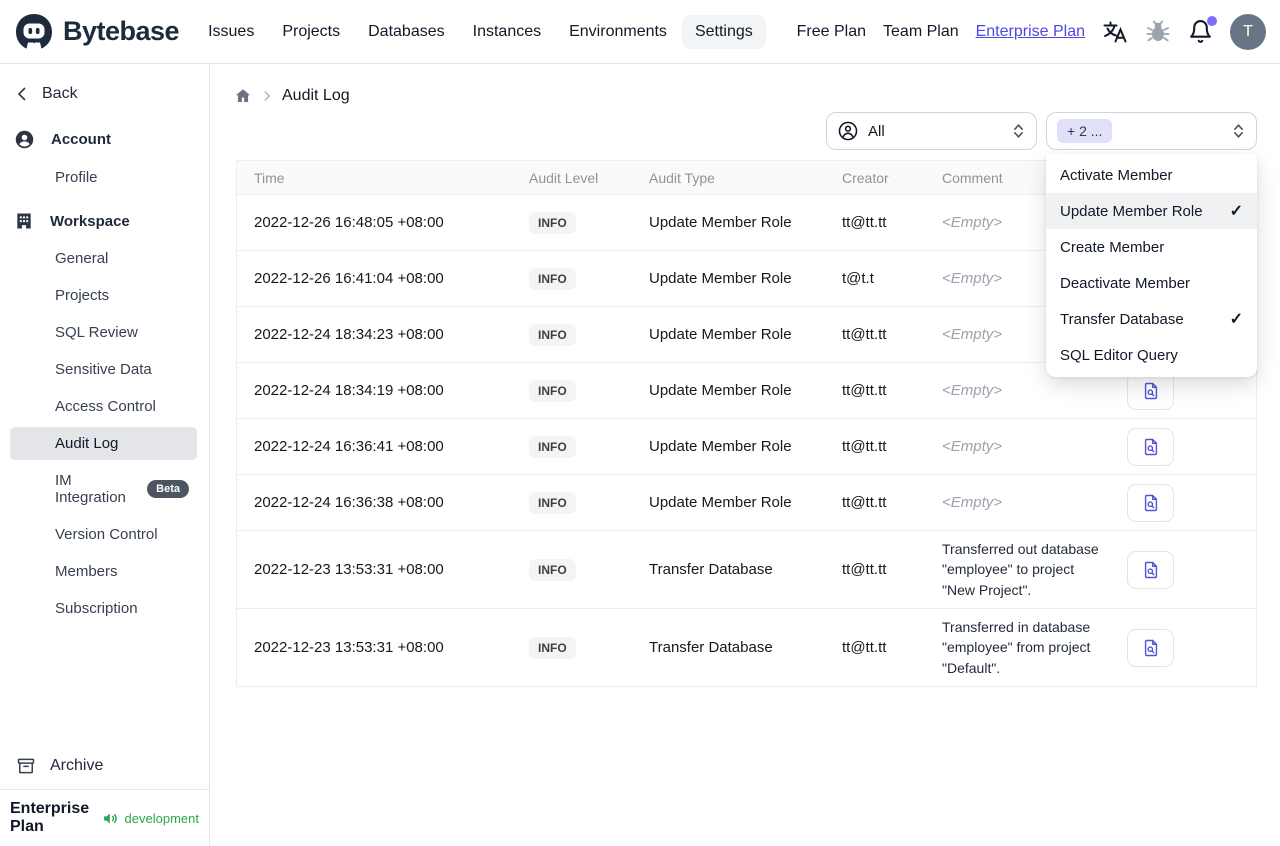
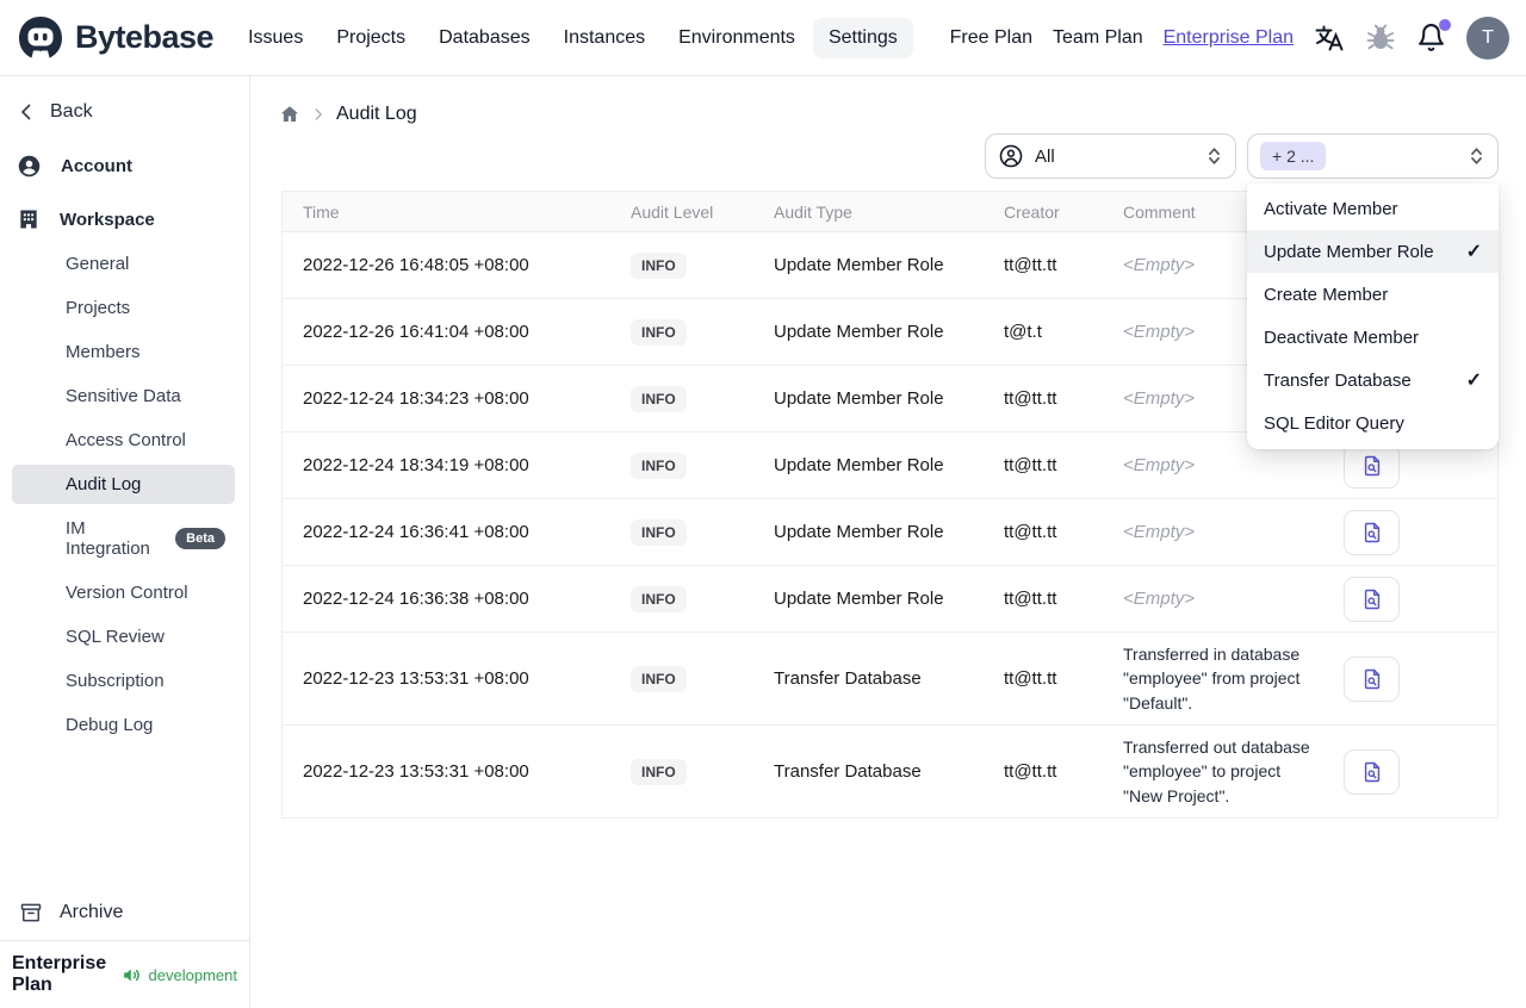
  Bytebase
  Issues
  Projects
  Databases
  Instances
  Environments
  Settings
  Free Plan
  Team Plan
  Enterprise Plan
  T
  Back
  Account
- Profile
  Workspace
  General
  Projects
- SQL Review
+ Members
  Sensitive Data
  Access Control
  Audit Log
  IM Integration
  Beta
  Version Control
- Members
+ SQL Review
  Subscription
+ Debug Log
  Archive
  Enterprise Plan
  development
  Audit Log
  All
  + 2 ...
  Time
  Audit Level
  Audit Type
  Creator
  Comment
  2022-12-26 16:48:05 +08:00
  INFO
  Update Member Role
  tt@tt.tt
  <Empty>
  2022-12-26 16:41:04 +08:00
  INFO
  Update Member Role
  t@t.t
  <Empty>
  2022-12-24 18:34:23 +08:00
  INFO
  Update Member Role
  tt@tt.tt
  <Empty>
  2022-12-24 18:34:19 +08:00
  INFO
  Update Member Role
  tt@tt.tt
  <Empty>
  2022-12-24 16:36:41 +08:00
  INFO
  Update Member Role
  tt@tt.tt
  <Empty>
  2022-12-24 16:36:38 +08:00
  INFO
  Update Member Role
  tt@tt.tt
  <Empty>
  2022-12-23 13:53:31 +08:00
  INFO
  Transfer Database
  tt@tt.tt
- Transferred out database "employee" to project "New Project".
+ Transferred in database "employee" from project "Default".
  2022-12-23 13:53:31 +08:00
  INFO
  Transfer Database
  tt@tt.tt
- Transferred in database "employee" from project "Default".
+ Transferred out database "employee" to project "New Project".
  Activate Member
  Update Member Role
  ✓
  Create Member
  Deactivate Member
  Transfer Database
  ✓
  SQL Editor Query
